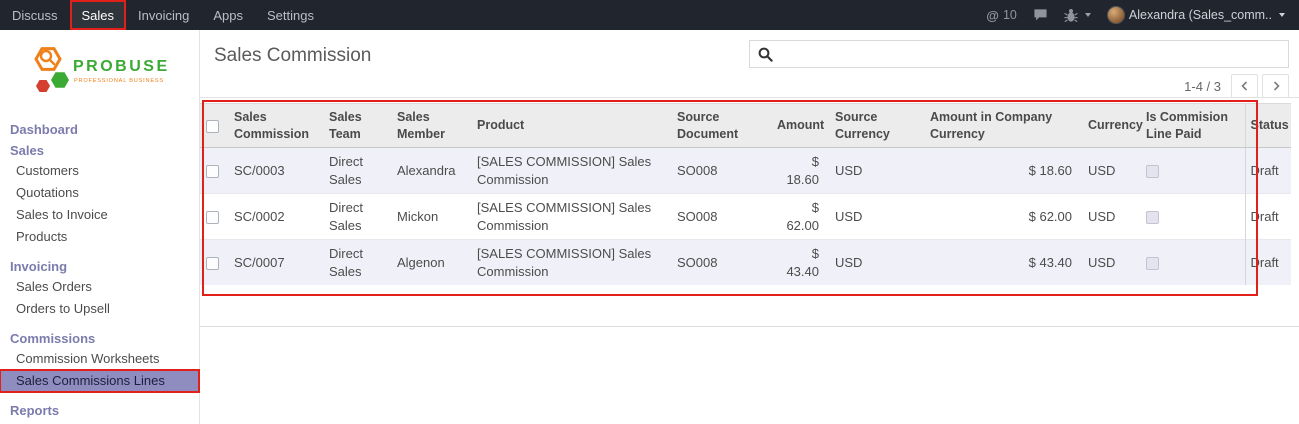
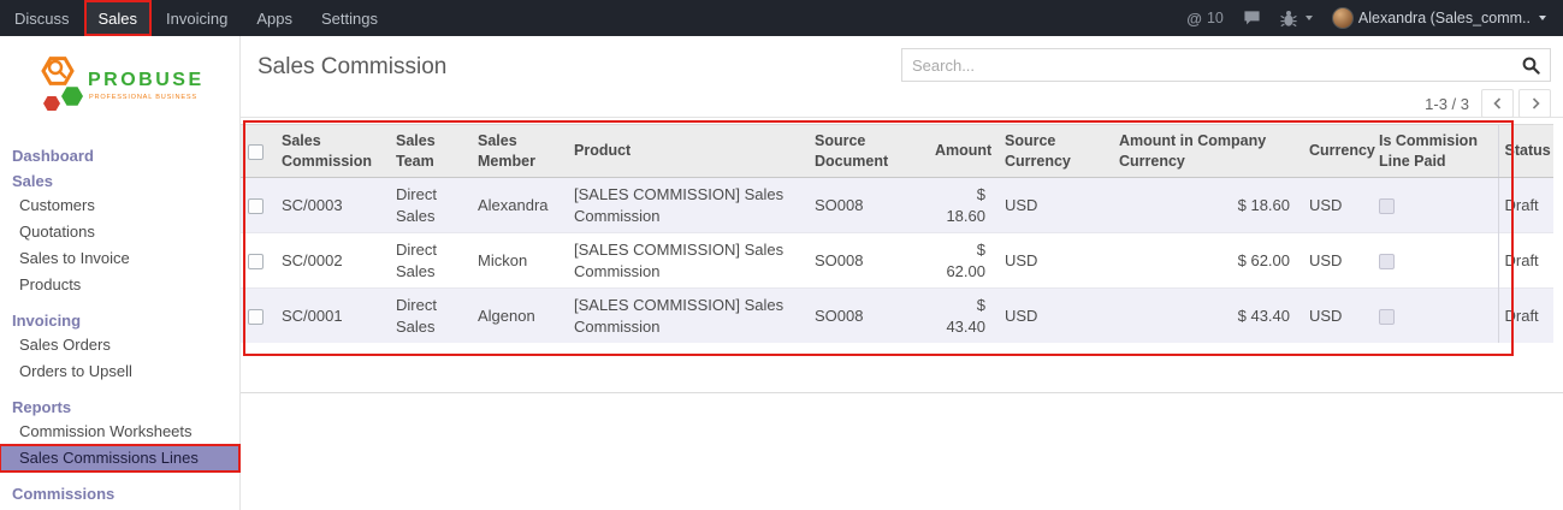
  Discuss
  Sales
  Invoicing
  Apps
  Settings
  @
  10
  Alexandra (Sales_comm..
  PROBUSE
  Dashboard
  Sales
  Customers
  Quotations
  Sales to Invoice
  Products
  Invoicing
  Sales Orders
  Orders to Upsell
- Commissions
+ Reports
  Commission Worksheets
  Sales Commissions Lines
- Reports
+ Commissions
  Sales Commission
+ Search...
- 1-4 / 3
+ 1-3 / 3
  	Sales Commission	Sales Team	Sales Member	Product	Source Document	Amount	Source Currency	Amount in Company Currency	Currency	Is Commision Line Paid	Status
  	SC/0003	Direct Sales	Alexandra	[SALES COMMISSION] Sales Commission	SO008	$ 18.60	USD	$ 18.60	USD		Draft
  	SC/0002	Direct Sales	Mickon	[SALES COMMISSION] Sales Commission	SO008	$ 62.00	USD	$ 62.00	USD		Draft
- 	SC/0007	Direct Sales	Algenon	[SALES COMMISSION] Sales Commission	SO008	$ 43.40	USD	$ 43.40	USD		Draft
+ 	SC/0001	Direct Sales	Algenon	[SALES COMMISSION] Sales Commission	SO008	$ 43.40	USD	$ 43.40	USD		Draft
